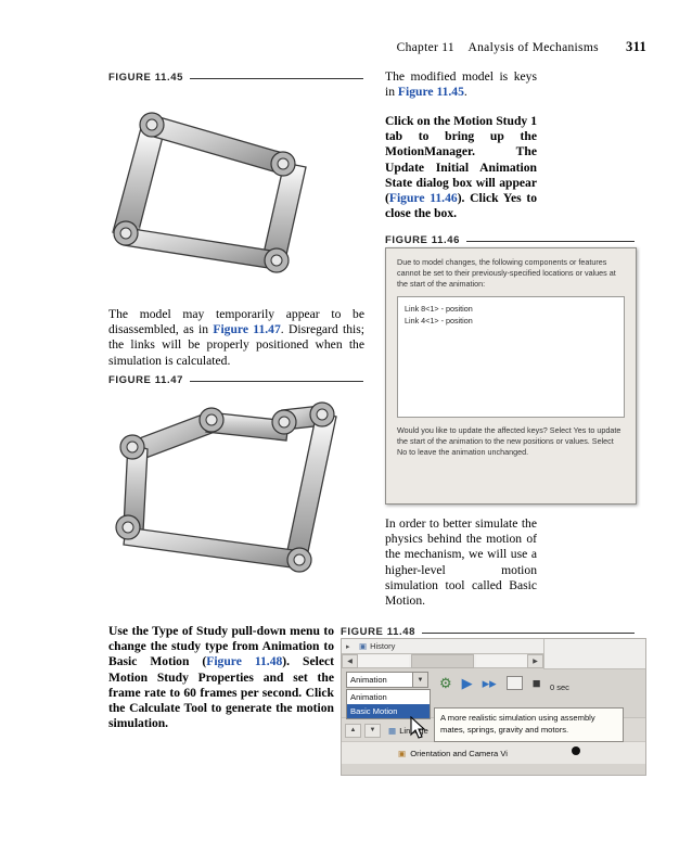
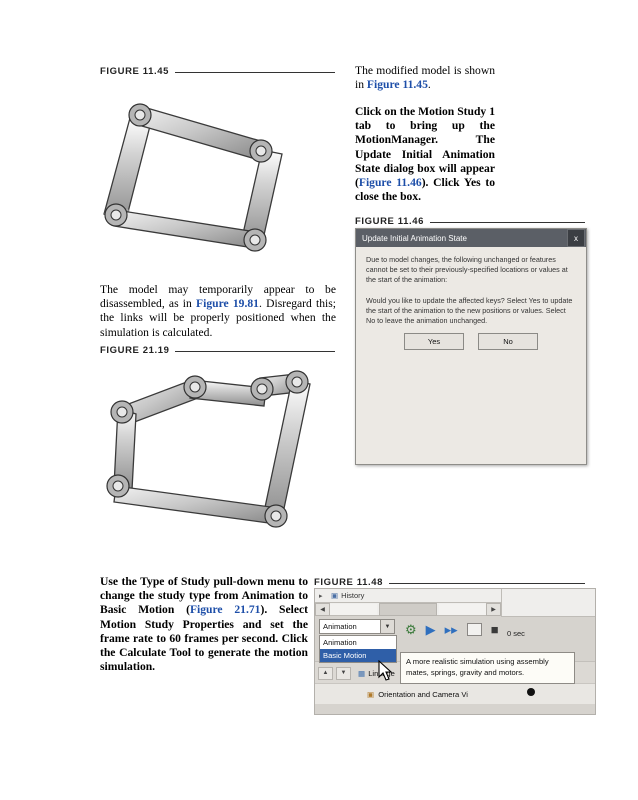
- Chapter 11 Analysis of Mechanisms 311
  FIGURE 11.45
- The modified model is keys in Figure 11.45.
+ The modified model is shown in Figure 11.45.
  Click on the Motion Study 1 tab to bring up the MotionManager. The Update Initial Animation State dialog box will appear (Figure 11.46). Click Yes to close the box.
- The model may temporarily appear to be disassembled, as in Figure 11.47. Disregard this; the links will be properly positioned when the simulation is calculated.
+ The model may temporarily appear to be disassembled, as in Figure 19.81. Disregard this; the links will be properly positioned when the simulation is calculated.
  FIGURE 11.46
+ Update Initial Animation State
+ x
- Due to model changes, the following components or features cannot be set to their previously-specified locations or values at the start of the animation:
+ Due to model changes, the following unchanged or features cannot be set to their previously-specified locations or values at the start of the animation:
- Link 8<1> - position
- Link 4<1> - position
  Would you like to update the affected keys? Select Yes to update the start of the animation to the new positions or values. Select No to leave the animation unchanged.
+ Yes
+ No
- FIGURE 11.47
+ FIGURE 21.19
- In order to better simulate the physics behind the motion of the mechanism, we will use a higher-level motion simulation tool called Basic Motion.
- Use the Type of Study pull-down menu to change the study type from Animation to Basic Motion (Figure 11.48). Select Motion Study Properties and set the frame rate to 60 frames per second. Click the Calculate Tool to generate the motion simulation.
+ Use the Type of Study pull-down menu to change the study type from Animation to Basic Motion (Figure 21.71). Select Motion Study Properties and set the frame rate to 60 frames per second. Click the Calculate Tool to generate the motion simulation.
  FIGURE 11.48
  ▣
  History
  Animation
  Animation
  Basic Motion
  ⚙
  ▶
  ▸▸
  ■
  0 sec
  ▦
  Linge
  ▣
  Orientation and Camera Vi
  A more realistic simulation using assembly mates, springs, gravity and motors.
